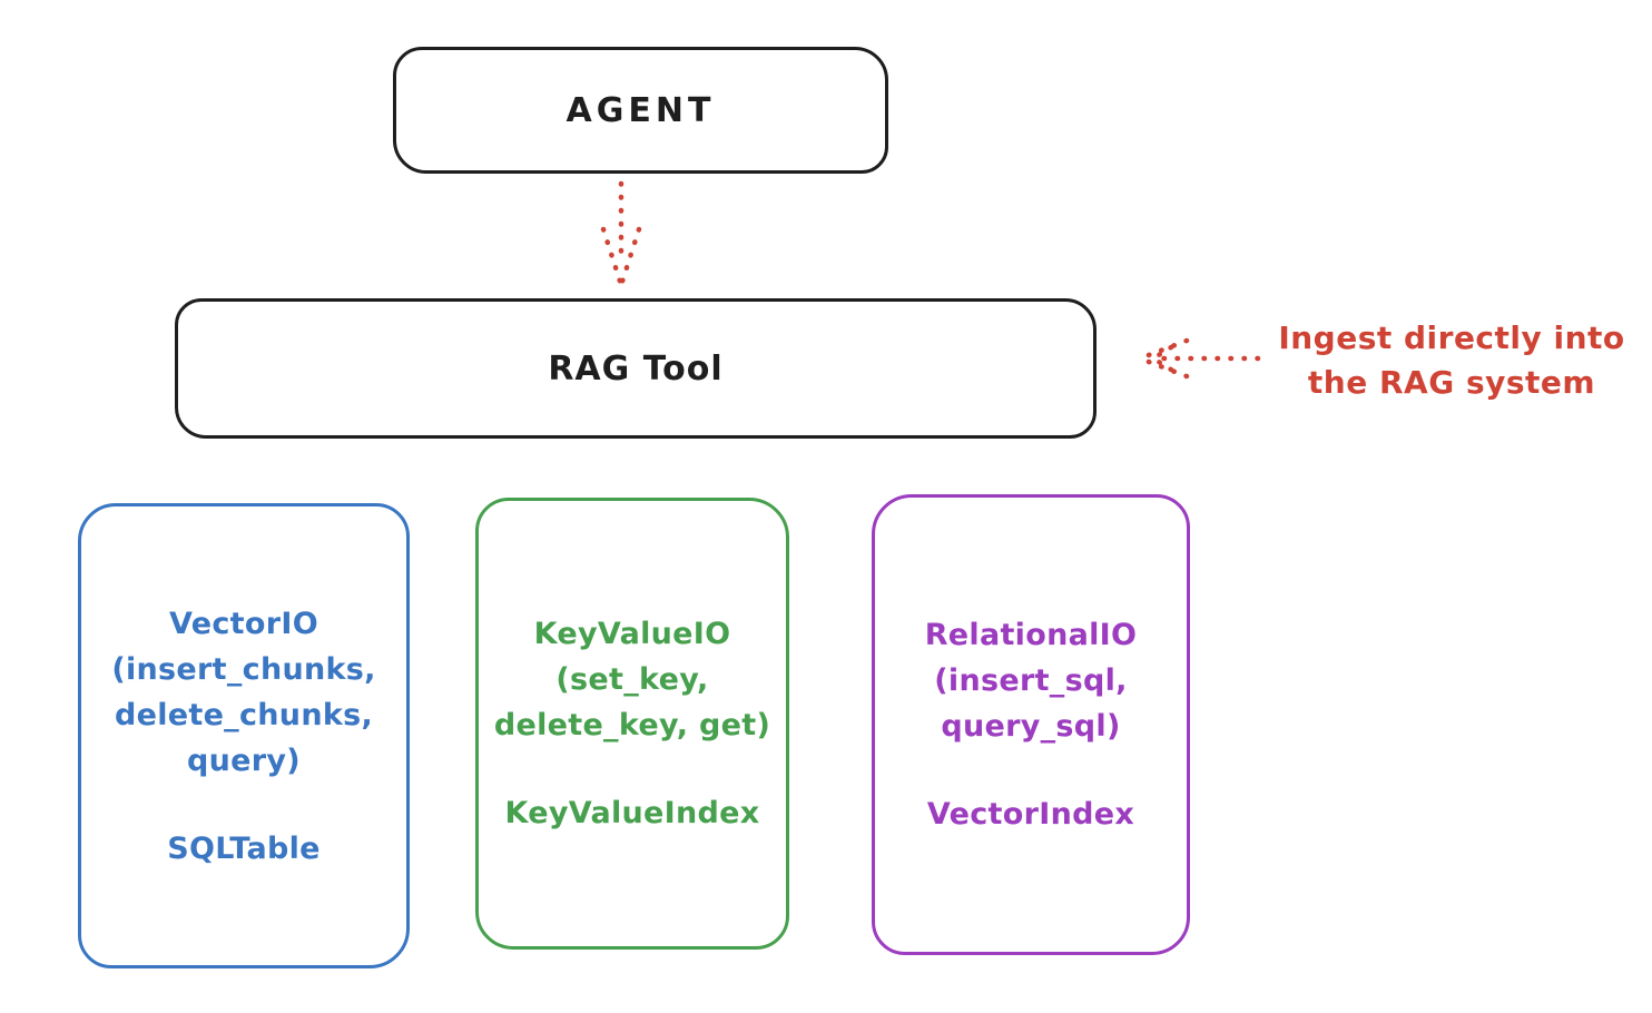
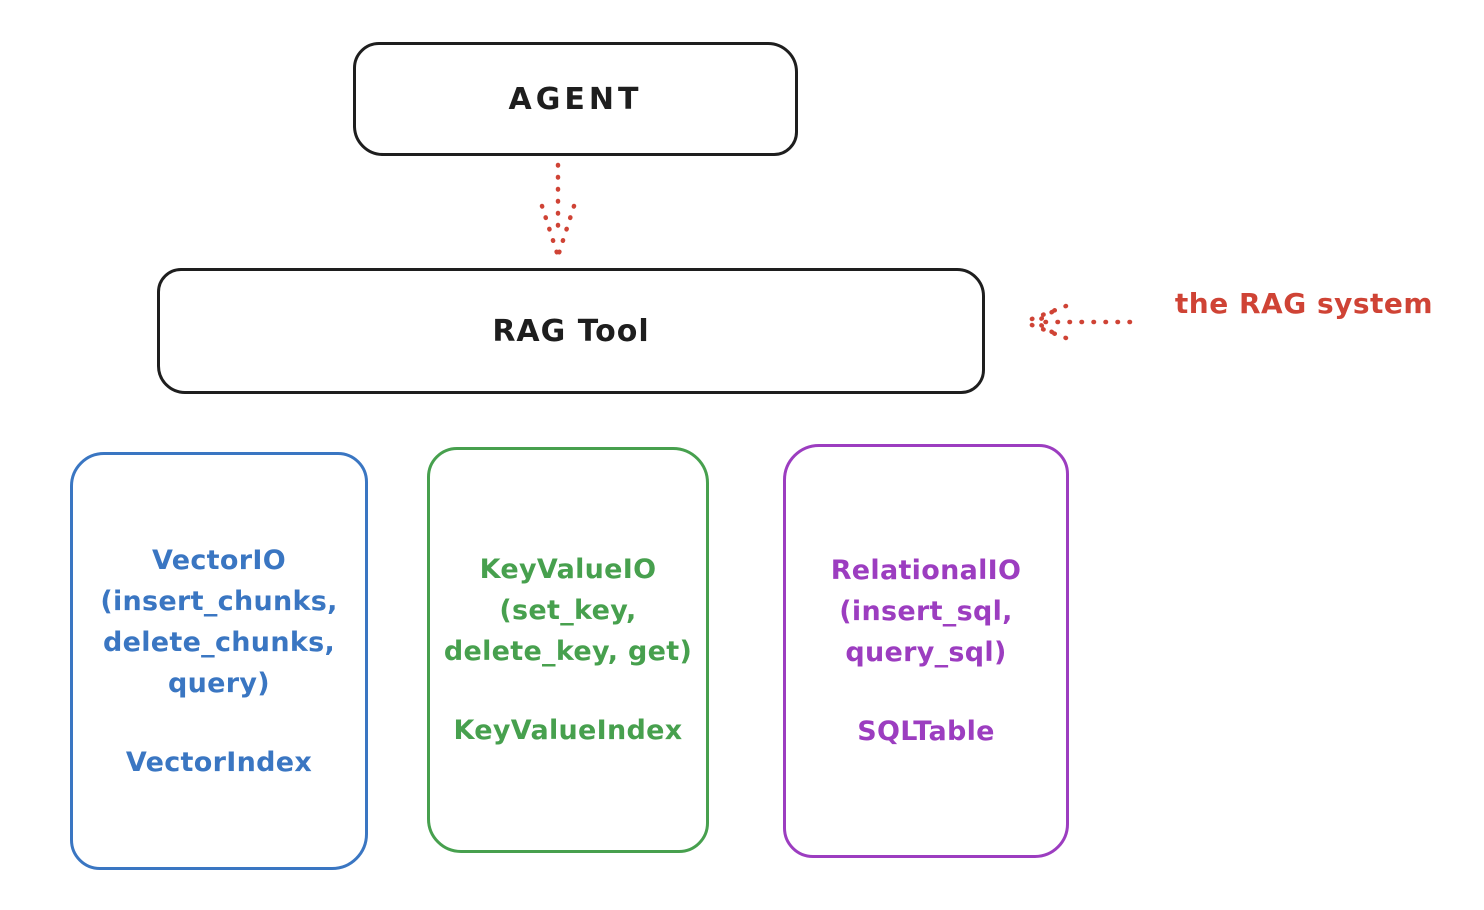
  AGENT
  RAG Tool
- Ingest directly into
  the RAG system
  VectorIO
  (insert_chunks,
  delete_chunks,
  query)
- SQLTable
+ VectorIndex
  KeyValueIO
  (set_key,
  delete_key, get)
  KeyValueIndex
  RelationalIO
  (insert_sql,
  query_sql)
- VectorIndex
+ SQLTable
